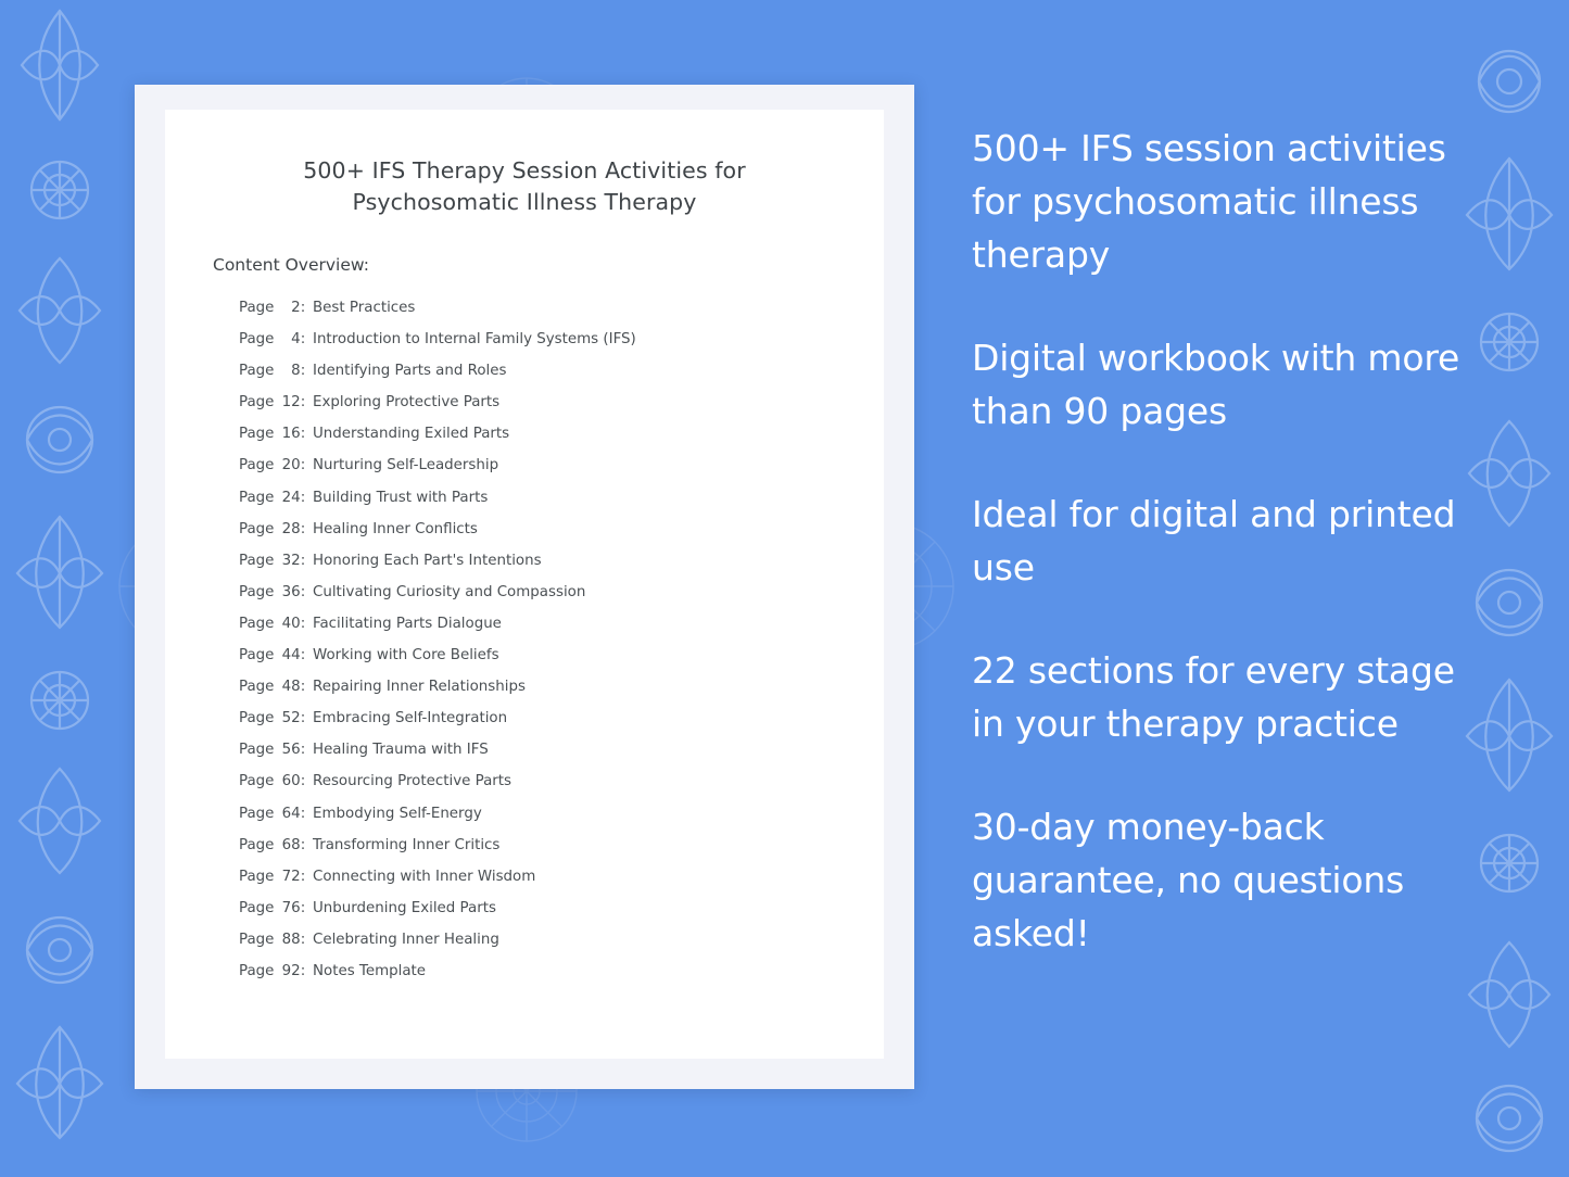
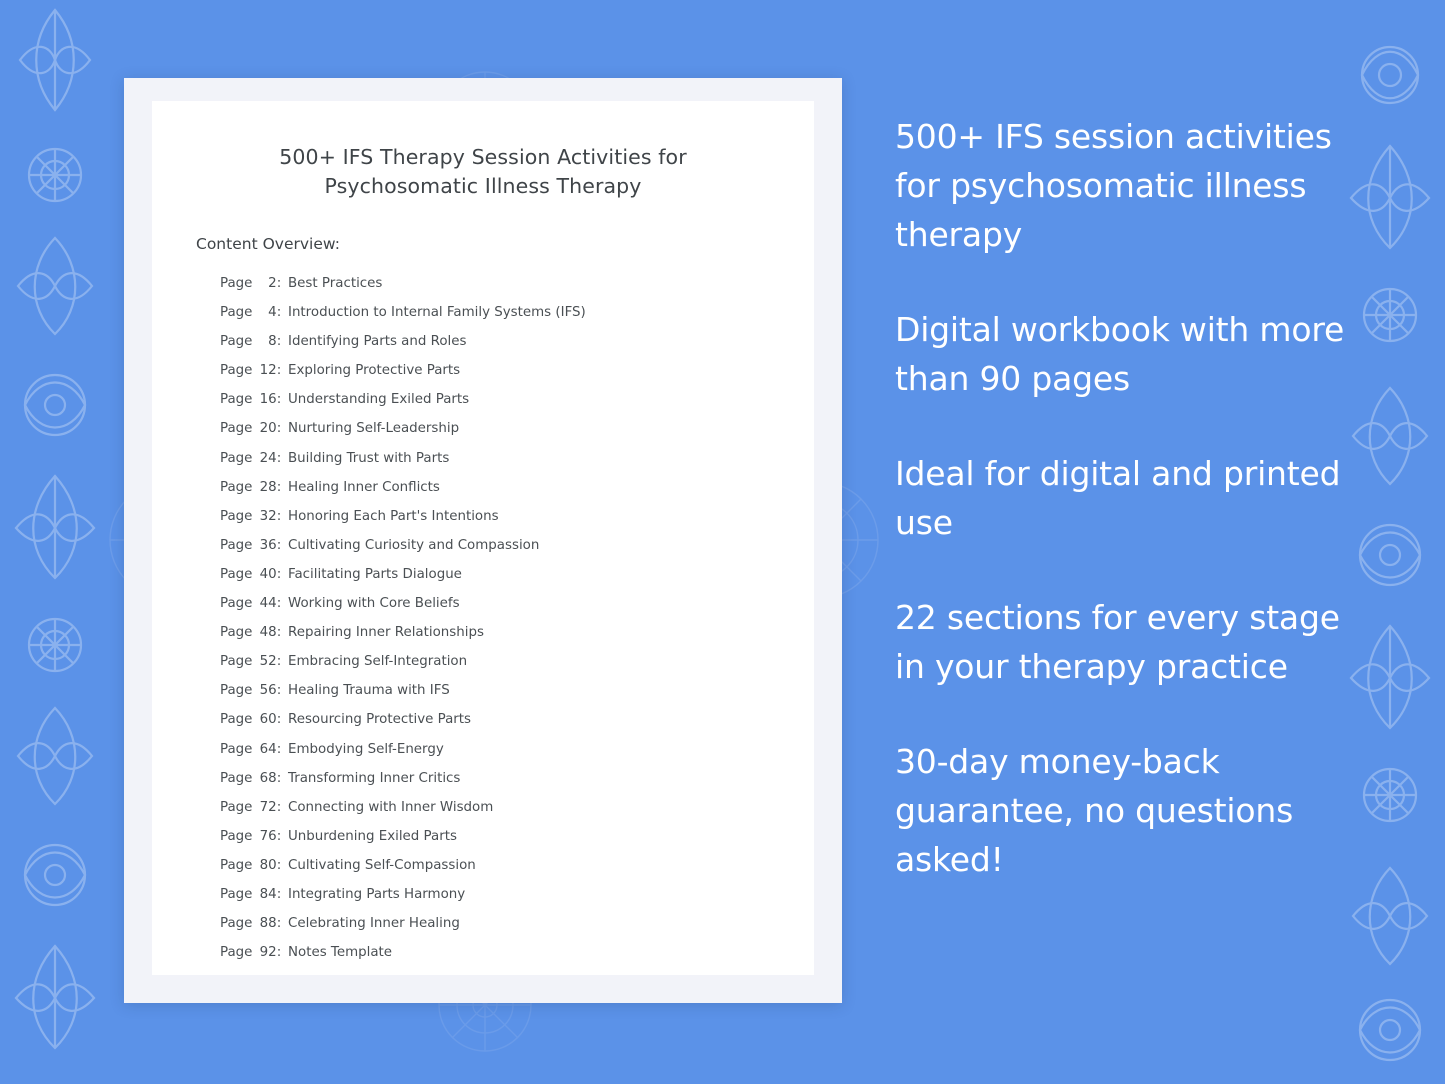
  500+ IFS Therapy Session Activities for Psychosomatic Illness Therapy
  Content Overview:
  Page 2:
  Best Practices
  Page 4:
  Introduction to Internal Family Systems (IFS)
  Page 8:
  Identifying Parts and Roles
  Page 12:
  Exploring Protective Parts
  Page 16:
  Understanding Exiled Parts
  Page 20:
  Nurturing Self-Leadership
  Page 24:
  Building Trust with Parts
  Page 28:
  Healing Inner Conflicts
  Page 32:
  Honoring Each Part's Intentions
  Page 36:
  Cultivating Curiosity and Compassion
  Page 40:
  Facilitating Parts Dialogue
  Page 44:
  Working with Core Beliefs
  Page 48:
  Repairing Inner Relationships
  Page 52:
  Embracing Self-Integration
  Page 56:
  Healing Trauma with IFS
  Page 60:
  Resourcing Protective Parts
  Page 64:
  Embodying Self-Energy
  Page 68:
  Transforming Inner Critics
  Page 72:
  Connecting with Inner Wisdom
  Page 76:
  Unburdening Exiled Parts
+ Page 80:
+ Cultivating Self-Compassion
+ Page 84:
+ Integrating Parts Harmony
  Page 88:
  Celebrating Inner Healing
  Page 92:
  Notes Template
  500+ IFS session activities for psychosomatic illness therapy
  Digital workbook with more than 90 pages
  Ideal for digital and printed use
  22 sections for every stage in your therapy practice
  30-day money-back guarantee, no questions asked!
